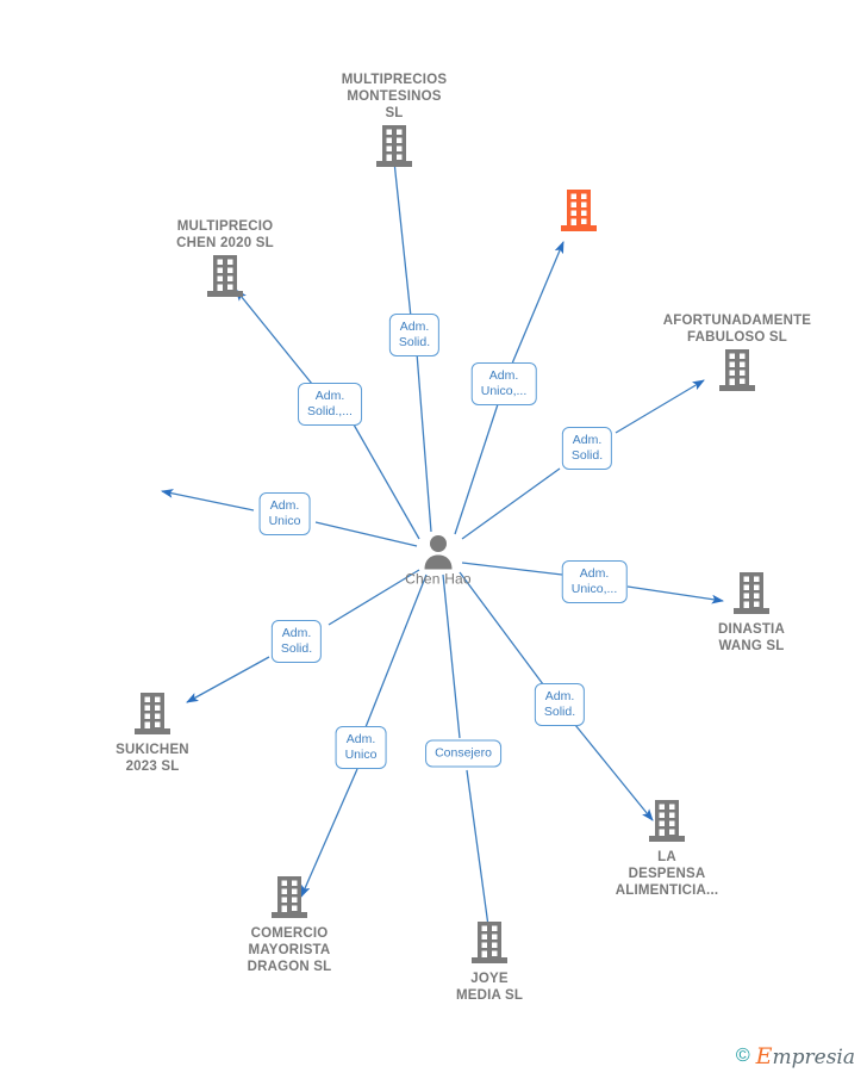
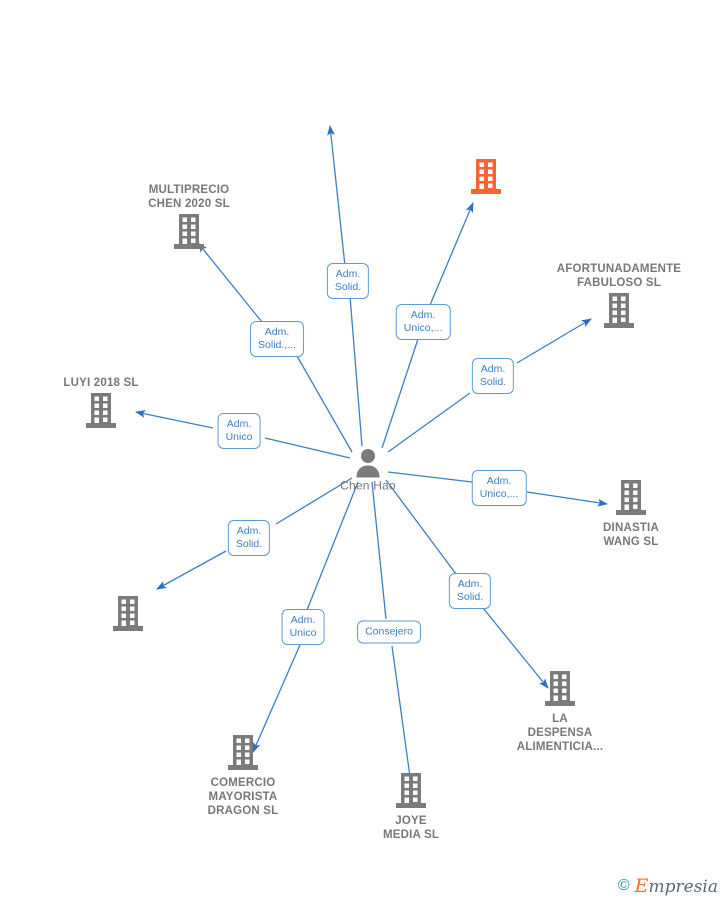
- MULTIPRECIOS
- MONTESINOS
- SL
  MULTIPRECIO
  CHEN 2020 SL
  AFORTUNADAMENTE
  FABULOSO SL
+ LUYI 2018 SL
  DINASTIA
  WANG SL
- SUKICHEN
- 2023 SL
  LA
  DESPENSA
  ALIMENTICIA...
  COMERCIO
  MAYORISTA
  DRAGON SL
  JOYE
  MEDIA SL
  Chen Hao
  Adm.
  Solid.
  Adm.
  Unico,...
  Adm.
  Solid.,...
  Adm.
  Solid.
  Adm.
  Unico
  Adm.
  Unico,...
  Adm.
  Solid.
  Adm.
  Solid.
  Adm.
  Unico
  Consejero
  ©
  Empresia
